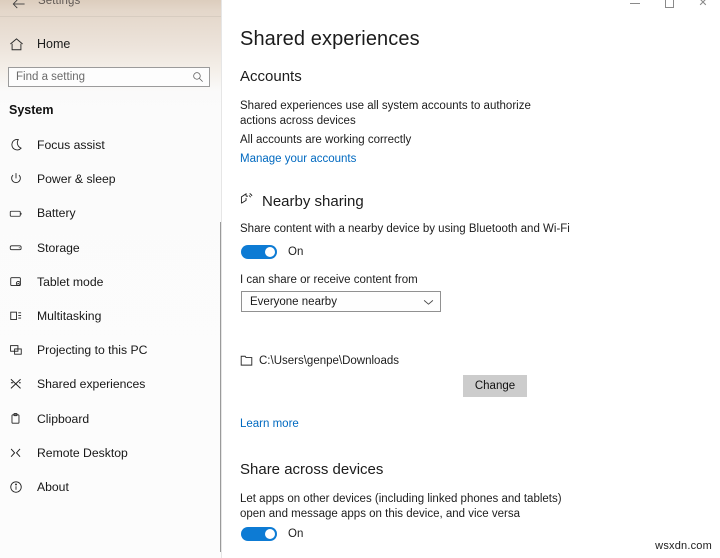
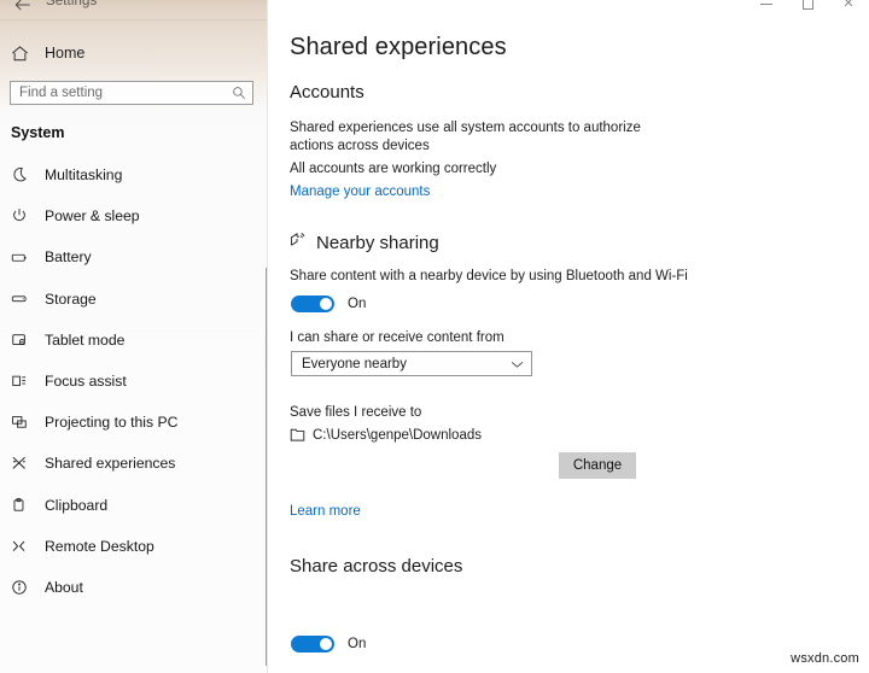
  Home
  Find a setting
  System
- Focus assist
+ Multitasking
  Power & sleep
  Battery
  Storage
  Tablet mode
- Multitasking
+ Focus assist
  Projecting to this PC
  Shared experiences
  Clipboard
  Remote Desktop
  About
  Shared experiences
  Accounts
  Shared experiences use all system accounts to authorize actions across devices
  All accounts are working correctly
  Manage your accounts
  Nearby sharing
  Share content with a nearby device by using Bluetooth and Wi-Fi
  On
  I can share or receive content from
  Everyone nearby
+ Save files I receive to
  C:\Users\genpe\Downloads
  Change
  Learn more
  Share across devices
- Let apps on other devices (including linked phones and tablets) open and message apps on this device, and vice versa
  On
  Settings
  ✕
  wsxdn.com
